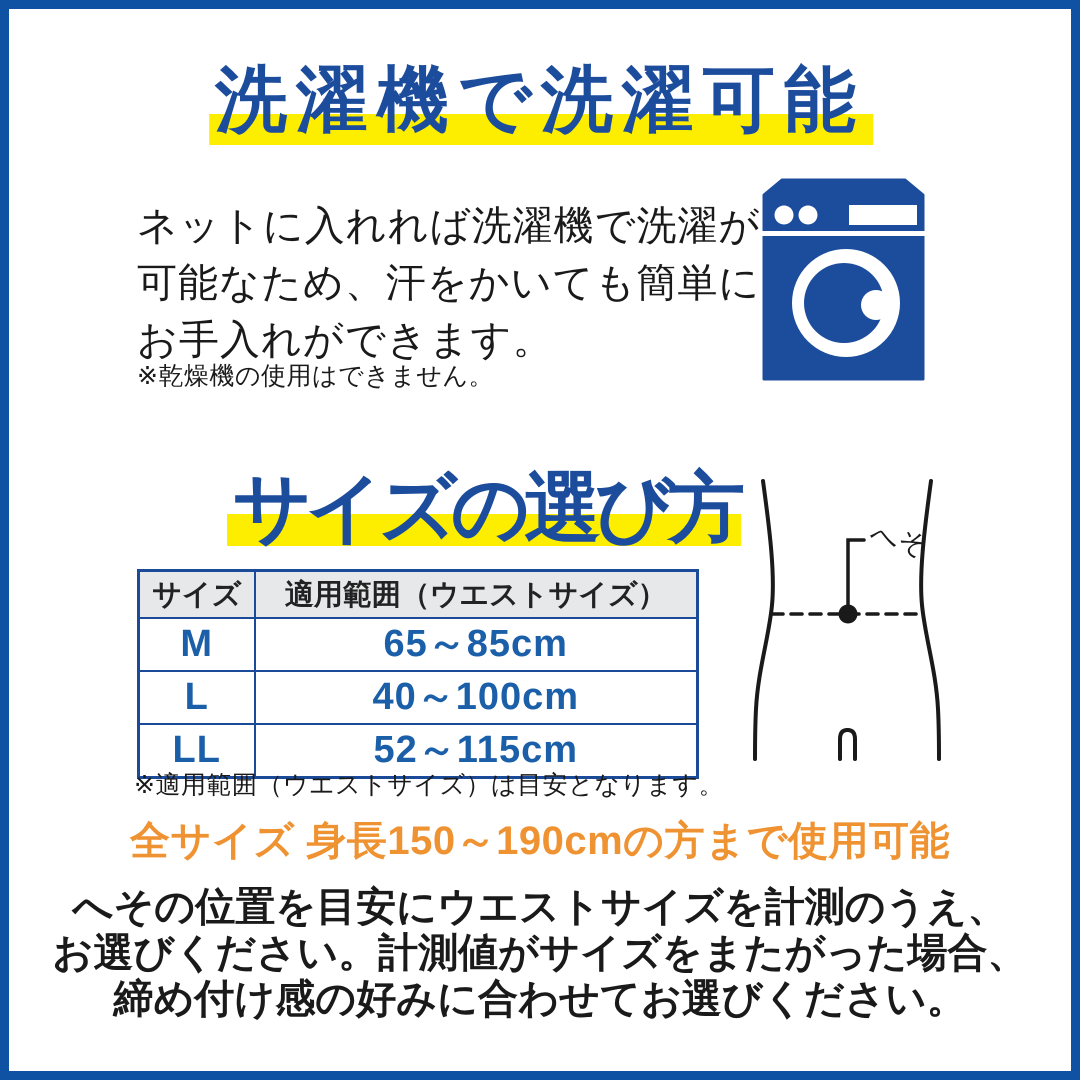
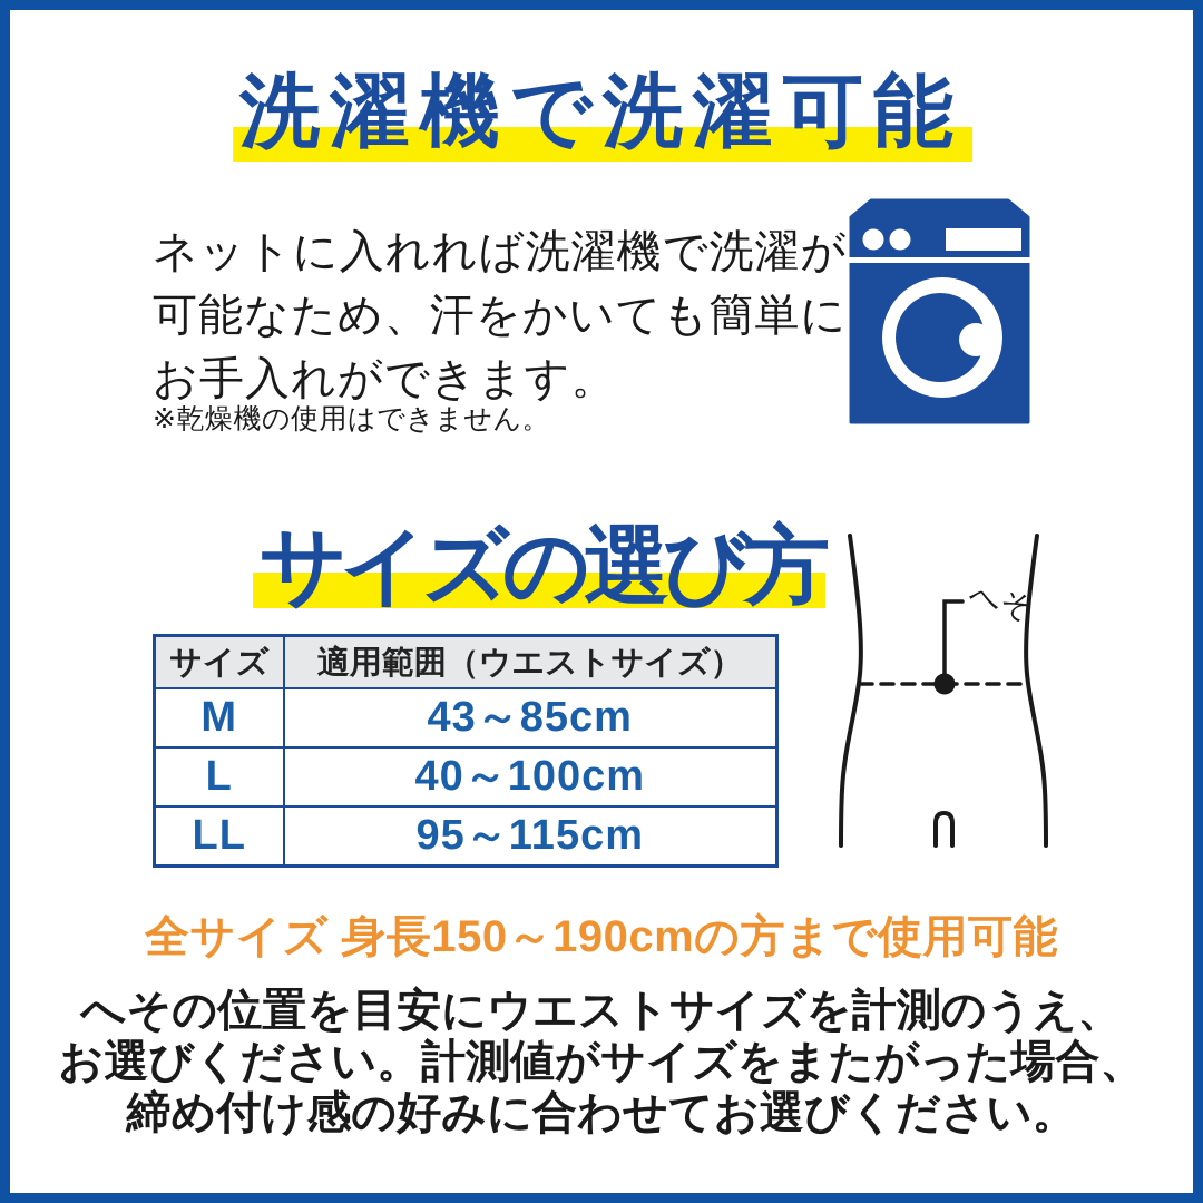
  洗濯機で洗濯可能
  ネットに入れれば洗濯機で洗濯が
  可能なため、汗をかいても簡単に
  お手入れができます。
  ※乾燥機の使用はできません。
  サイズの選び方
  サイズ	適用範囲（ウエストサイズ）
- M	65～85cm
+ M	43～85cm
  L	40～100cm
- LL	52～115cm
+ LL	95～115cm
- ※適用範囲（ウエストサイズ）は目安となります。
  全サイズ 身長150～190cmの方まで使用可能
  へその位置を目安にウエストサイズを計測のうえ、
  お選びください。計測値がサイズをまたがった場合、
  締め付け感の好みに合わせてお選びください。
